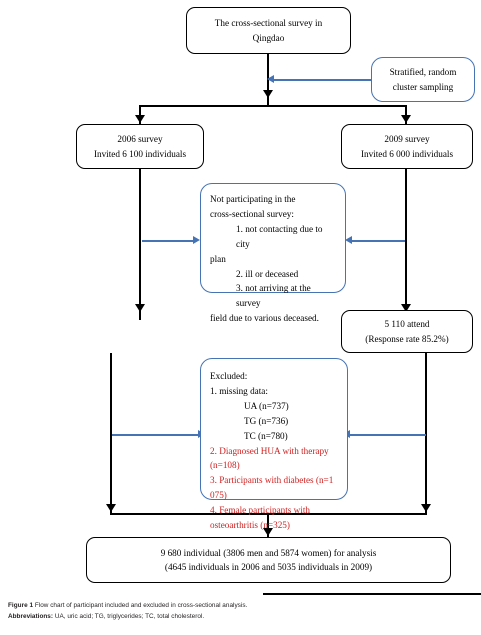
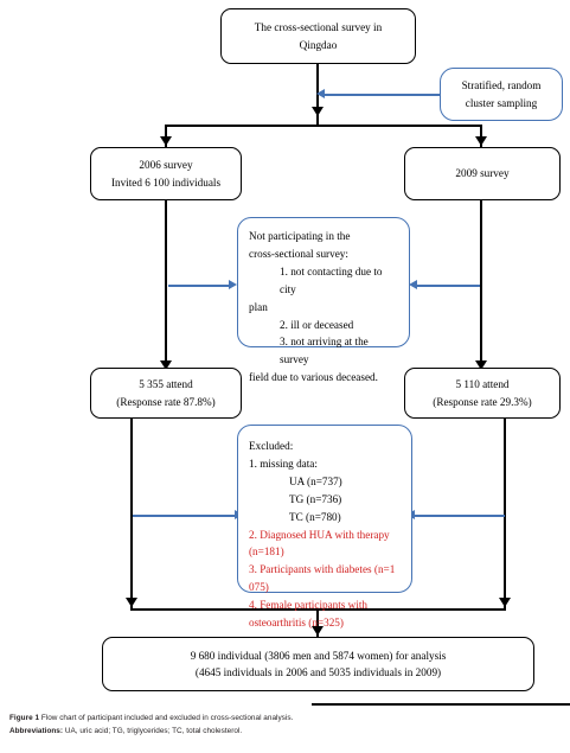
  The cross-sectional survey in
  Qingdao
  Stratified, random
  cluster sampling
  2006 survey
  Invited 6 100 individuals
  2009 survey
- Invited 6 000 individuals
  Not participating in the
  cross-sectional survey:
  1. not contacting due to city
  plan
  2. ill or deceased
  3. not arriving at the survey
  field due to various deceased.
+ 5 355 attend
+ (Response rate 87.8%)
  5 110 attend
- (Response rate 85.2%)
+ (Response rate 29.3%)
  Excluded:
  1. missing data:
  UA (n=737)
  TG (n=736)
  TC (n=780)
  2. Diagnosed HUA with therapy
- (n=108)
+ (n=181)
  3. Participants with diabetes (n=1
  075)
  4. Female participants with
  osteoarthritis (n=325)
  9 680 individual (3806 men and 5874 women) for analysis
  (4645 individuals in 2006 and 5035 individuals in 2009)
